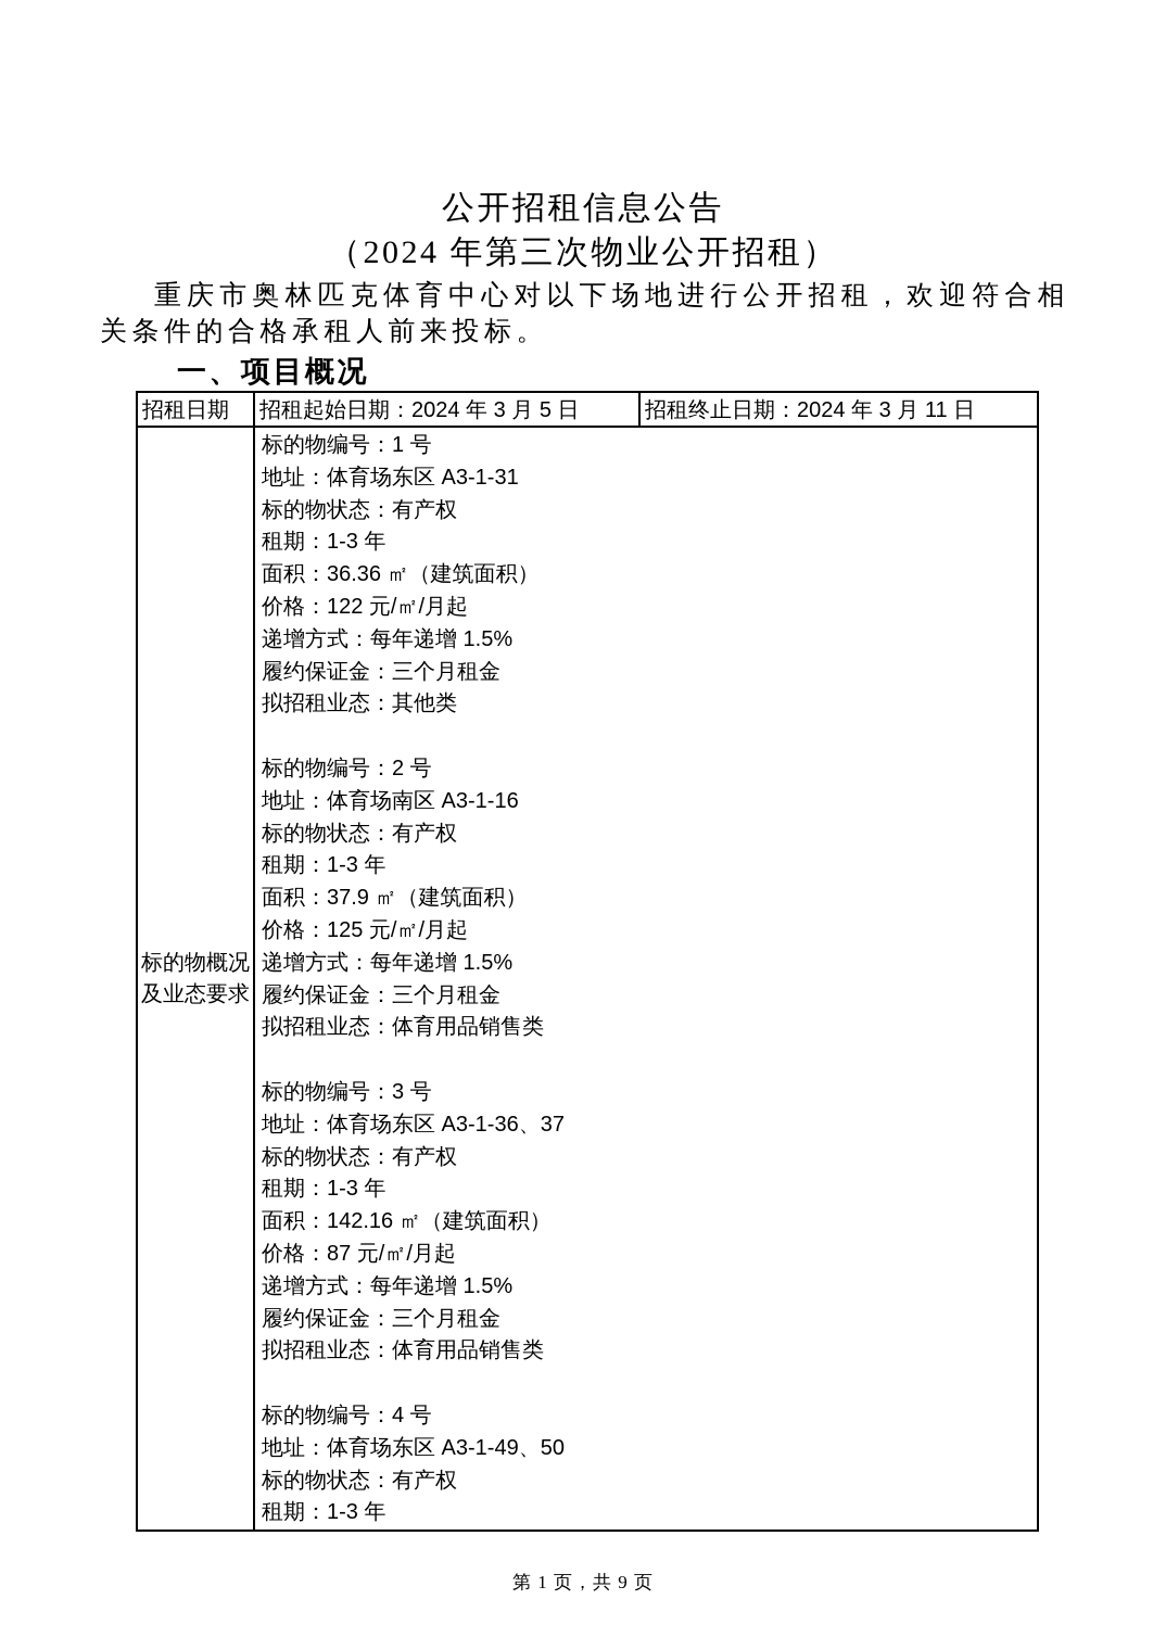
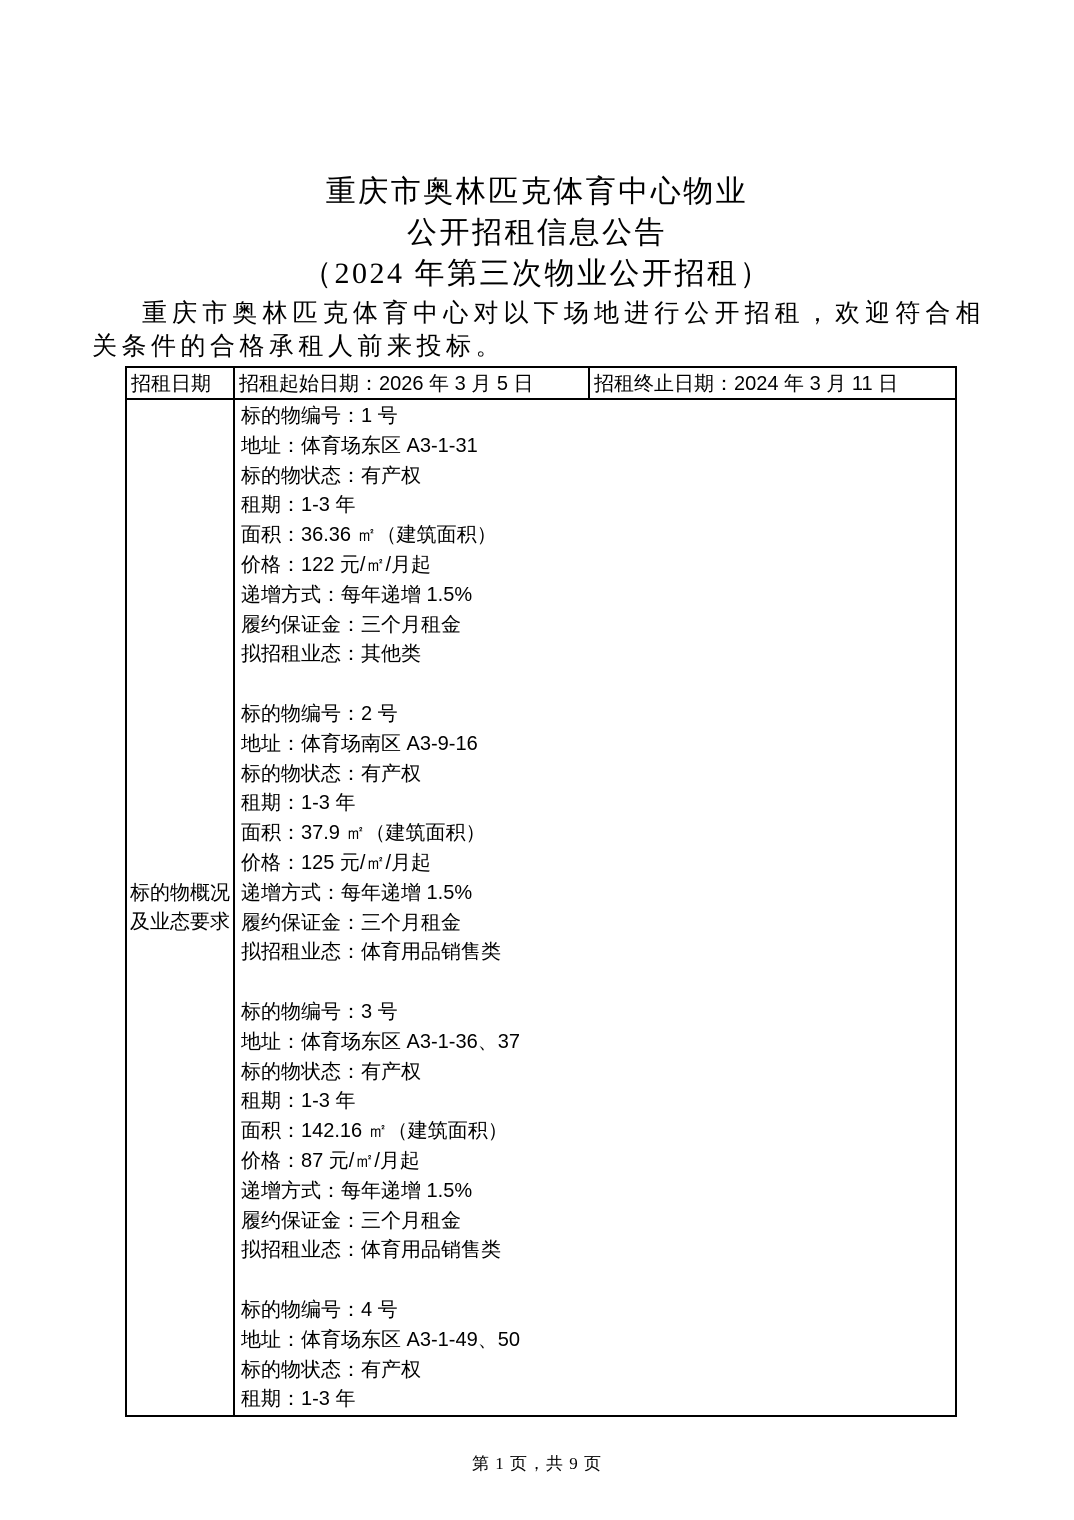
+ 重庆市奥林匹克体育中心物业
  公开招租信息公告
  （2024 年第三次物业公开招租）
  重庆市奥林匹克体育中心对以下场地进行公开招租，欢迎符合相关条件的合格承租人前来投标。
- 一、项目概况
- 招租日期	招租起始日期：2024 年 3 月 5 日	招租终止日期：2024 年 3 月 11 日
+ 招租日期	招租起始日期：2026 年 3 月 5 日	招租终止日期：2024 年 3 月 11 日
- 标的物概况 及业态要求	标的物编号：1 号地址：体育场东区 A3-1-31标的物状态：有产权租期：1-3 年面积：36.36 ㎡（建筑面积）价格：122 元/㎡/月起递增方式：每年递增 1.5%履约保证金：三个月租金拟招租业态：其他类 标的物编号：2 号地址：体育场南区 A3-1-16标的物状态：有产权租期：1-3 年面积：37.9 ㎡（建筑面积）价格：125 元/㎡/月起递增方式：每年递增 1.5%履约保证金：三个月租金拟招租业态：体育用品销售类 标的物编号：3 号地址：体育场东区 A3-1-36、37标的物状态：有产权租期：1-3 年面积：142.16 ㎡（建筑面积）价格：87 元/㎡/月起递增方式：每年递增 1.5%履约保证金：三个月租金拟招租业态：体育用品销售类 标的物编号：4 号地址：体育场东区 A3-1-49、50标的物状态：有产权租期：1-3 年
+ 标的物概况 及业态要求	标的物编号：1 号地址：体育场东区 A3-1-31标的物状态：有产权租期：1-3 年面积：36.36 ㎡（建筑面积）价格：122 元/㎡/月起递增方式：每年递增 1.5%履约保证金：三个月租金拟招租业态：其他类 标的物编号：2 号地址：体育场南区 A3-9-16标的物状态：有产权租期：1-3 年面积：37.9 ㎡（建筑面积）价格：125 元/㎡/月起递增方式：每年递增 1.5%履约保证金：三个月租金拟招租业态：体育用品销售类 标的物编号：3 号地址：体育场东区 A3-1-36、37标的物状态：有产权租期：1-3 年面积：142.16 ㎡（建筑面积）价格：87 元/㎡/月起递增方式：每年递增 1.5%履约保证金：三个月租金拟招租业态：体育用品销售类 标的物编号：4 号地址：体育场东区 A3-1-49、50标的物状态：有产权租期：1-3 年
  第 1 页，共 9 页
